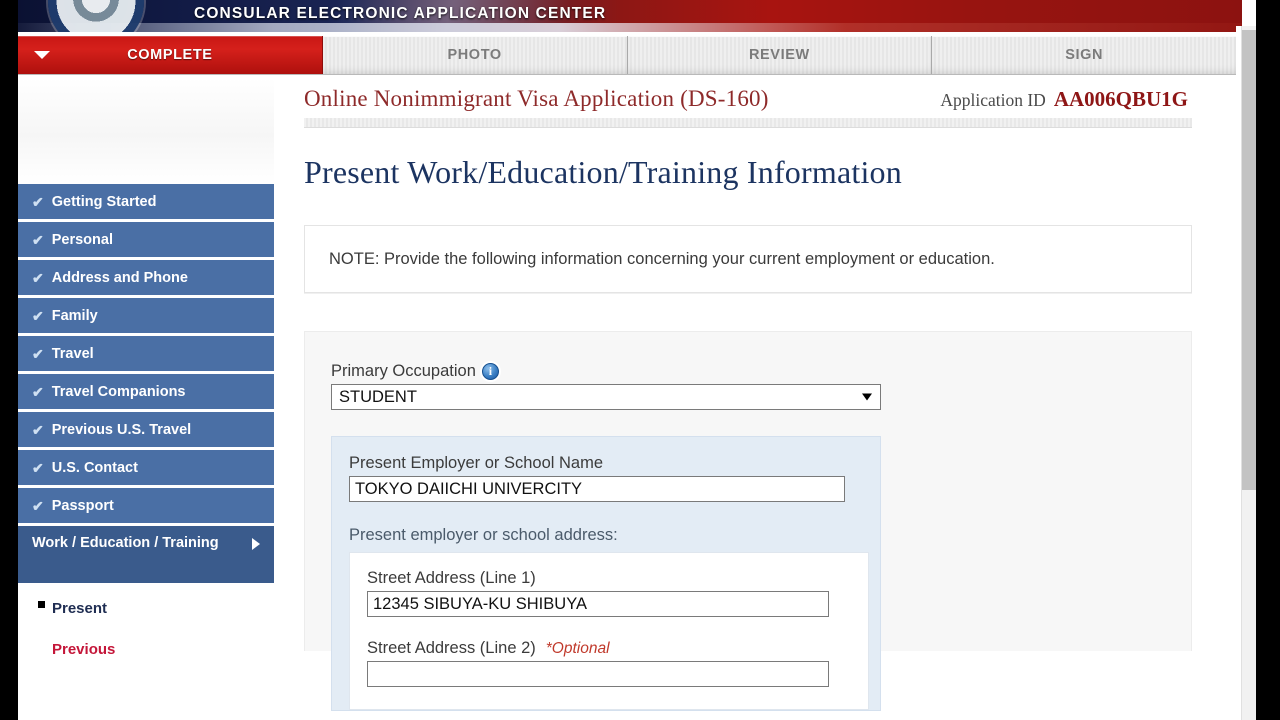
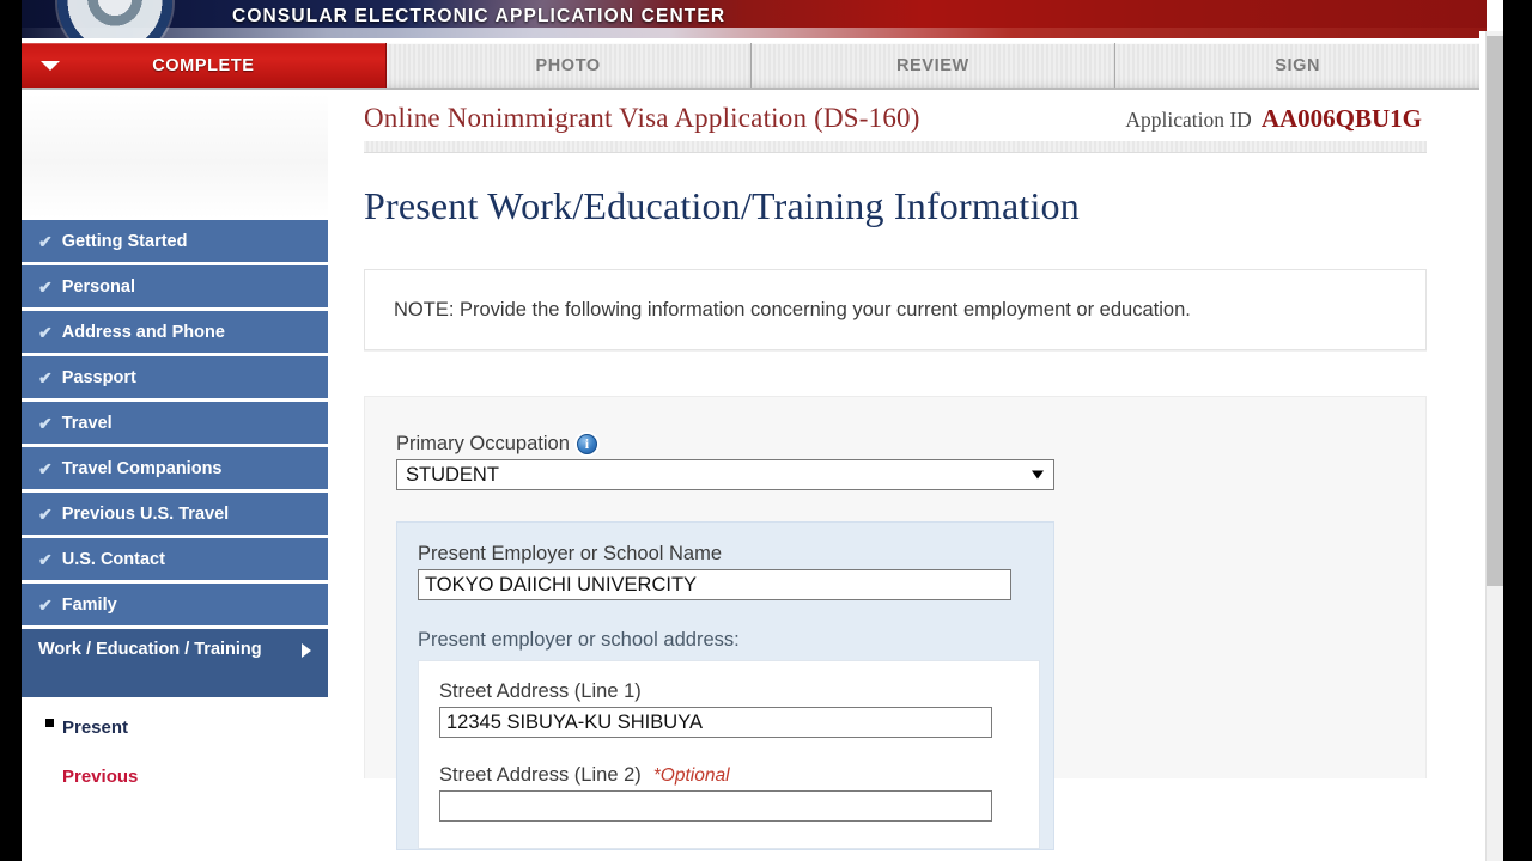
  CONSULAR ELECTRONIC APPLICATION CENTER
  COMPLETE
  PHOTO
  REVIEW
  SIGN
  ✔
  Getting Started
  ✔
  Personal
  ✔
  Address and Phone
  ✔
- Family
+ Passport
  ✔
  Travel
  ✔
  Travel Companions
  ✔
  Previous U.S. Travel
  ✔
  U.S. Contact
  ✔
- Passport
+ Family
  Work / Education / Training
  Present
  Previous
  Online Nonimmigrant Visa Application (DS-160)
  Application ID AA006QBU1G
  Present Work/Education/Training Information
  NOTE: Provide the following information concerning your current employment or education.
  Primary Occupation
  i
  STUDENT
  Present Employer or School Name
  TOKYO DAIICHI UNIVERCITY
  Present employer or school address:
  Street Address (Line 1)
  12345 SIBUYA-KU SHIBUYA
  Street Address (Line 2)
  *Optional
